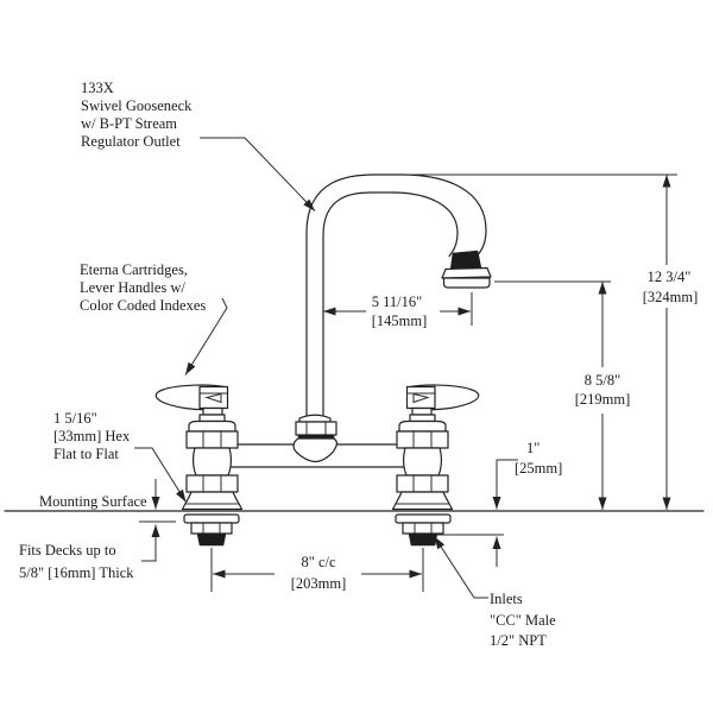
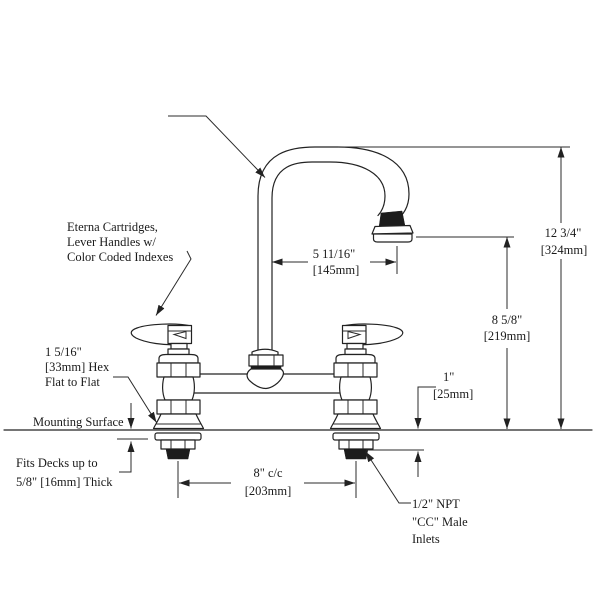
  12 3/4"
  [324mm]
  8 5/8"
  [219mm]
  5 11/16"
  [145mm]
  8" c/c
  [203mm]
  1"
  [25mm]
- 133X
- Swivel Gooseneck
- w/ B-PT Stream
- Regulator Outlet
  Eterna Cartridges,
  Lever Handles w/
  Color Coded Indexes
  1 5/16"
  [33mm] Hex
  Flat to Flat
  Mounting Surface
  Fits Decks up to
  5/8" [16mm] Thick
- Inlets
+ 1/2" NPT
  "CC" Male
- 1/2" NPT
+ Inlets
